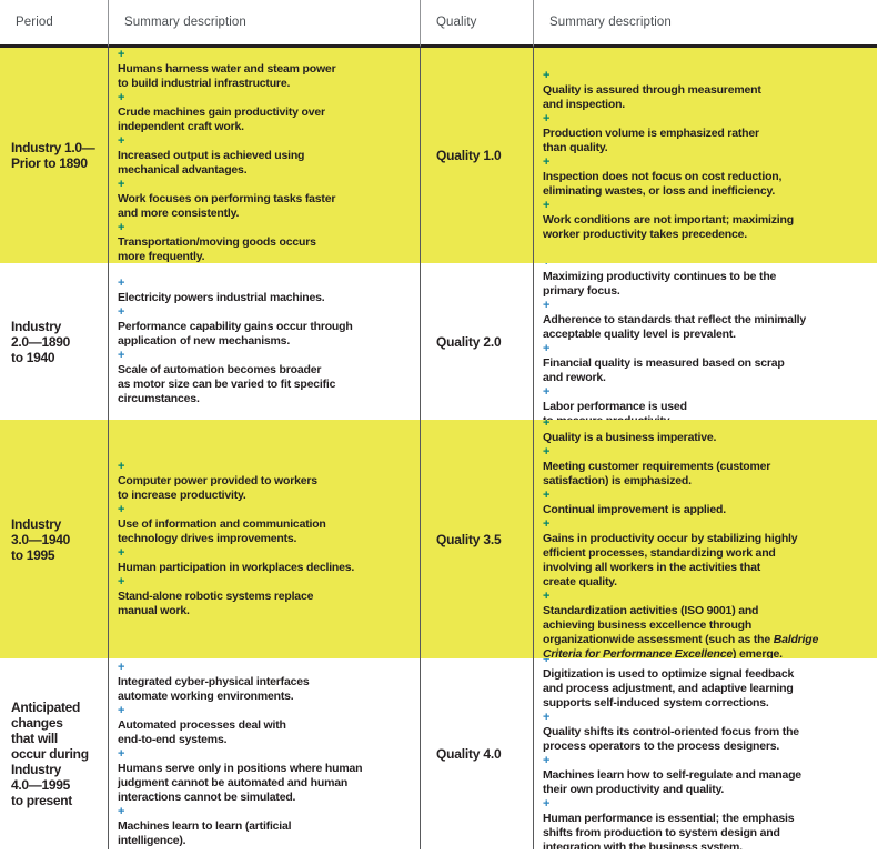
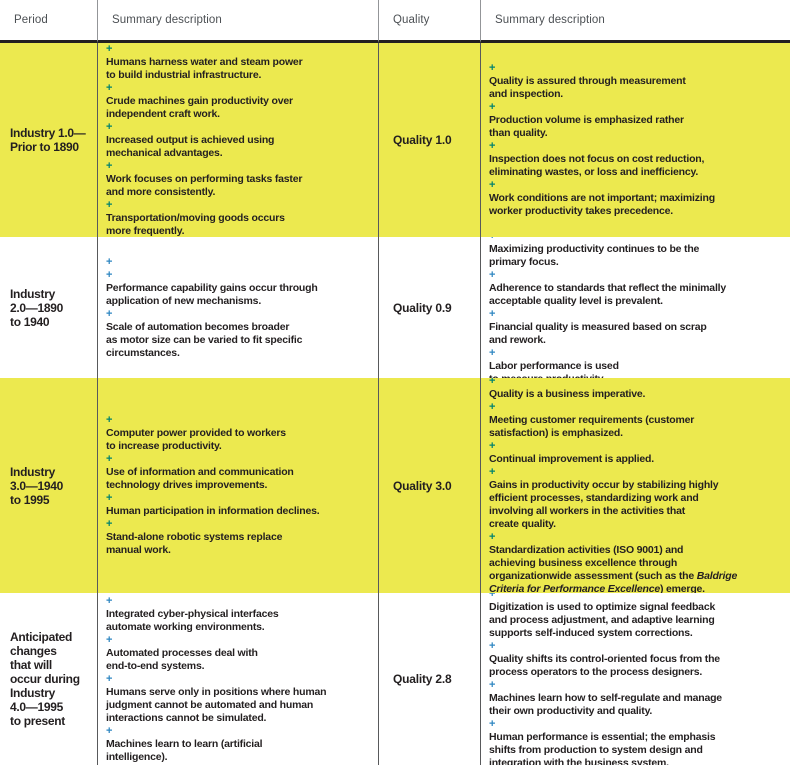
  Period
  Summary description
  Quality
  Summary description
  Industry 1.0—
  Prior to 1890
  +
  Humans harness water and steam power
  to build industrial infrastructure.
  +
  Crude machines gain productivity over
  independent craft work.
  +
  Increased output is achieved using
  mechanical advantages.
  +
  Work focuses on performing tasks faster
  and more consistently.
  +
  Transportation/moving goods occurs
  more frequently.
  Quality 1.0
  +
  Quality is assured through measurement
  and inspection.
  +
  Production volume is emphasized rather
  than quality.
  +
  Inspection does not focus on cost reduction,
  eliminating wastes, or loss and inefficiency.
  +
  Work conditions are not important; maximizing
  worker productivity takes precedence.
  Industry
  2.0—1890
  to 1940
  +
- Electricity powers industrial machines.
  +
  Performance capability gains occur through
  application of new mechanisms.
  +
  Scale of automation becomes broader
  as motor size can be varied to fit specific
  circumstances.
- Quality 2.0
+ Quality 0.9
  Maximizing productivity continues to be the
  primary focus.
  +
  Adherence to standards that reflect the minimally
  acceptable quality level is prevalent.
  +
  Financial quality is measured based on scrap
  and rework.
  +
  Labor performance is used
  Industry
  3.0—1940
  to 1995
  +
  Computer power provided to workers
  to increase productivity.
  +
  Use of information and communication
  technology drives improvements.
  +
- Human participation in workplaces declines.
+ Human participation in information declines.
  +
  Stand-alone robotic systems replace
  manual work.
- Quality 3.5
+ Quality 3.0
  +
  Quality is a business imperative.
  +
  Meeting customer requirements (customer
  satisfaction) is emphasized.
  +
  Continual improvement is applied.
  +
  Gains in productivity occur by stabilizing highly
  efficient processes, standardizing work and
  involving all workers in the activities that
  create quality.
  +
  Standardization activities (ISO 9001) and
  achieving business excellence through
  organizationwide assessment (such as the Baldrige
  Criteria for Performance Excellence) emerge.
  Anticipated
  changes
  that will
  occur during
  Industry
  4.0—1995
  to present
  +
  Integrated cyber-physical interfaces
  automate working environments.
  +
  Automated processes deal with
  end-to-end systems.
  +
  Humans serve only in positions where human
  judgment cannot be automated and human
  interactions cannot be simulated.
  +
  Machines learn to learn (artificial
  intelligence).
- Quality 4.0
+ Quality 2.8
  +
  Digitization is used to optimize signal feedback
  and process adjustment, and adaptive learning
  supports self-induced system corrections.
  +
  Quality shifts its control-oriented focus from the
  process operators to the process designers.
  +
  Machines learn how to self-regulate and manage
  their own productivity and quality.
  +
  Human performance is essential; the emphasis
  shifts from production to system design and
  integration with the business system.
